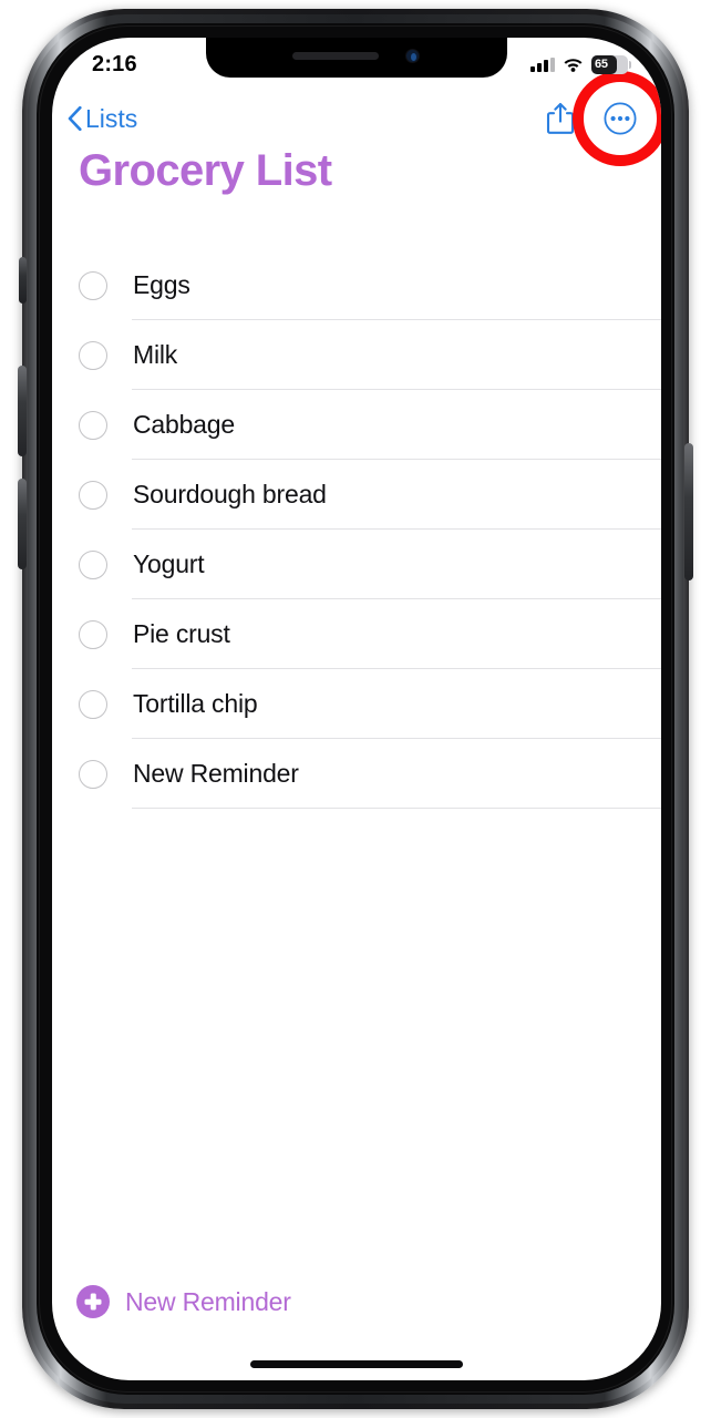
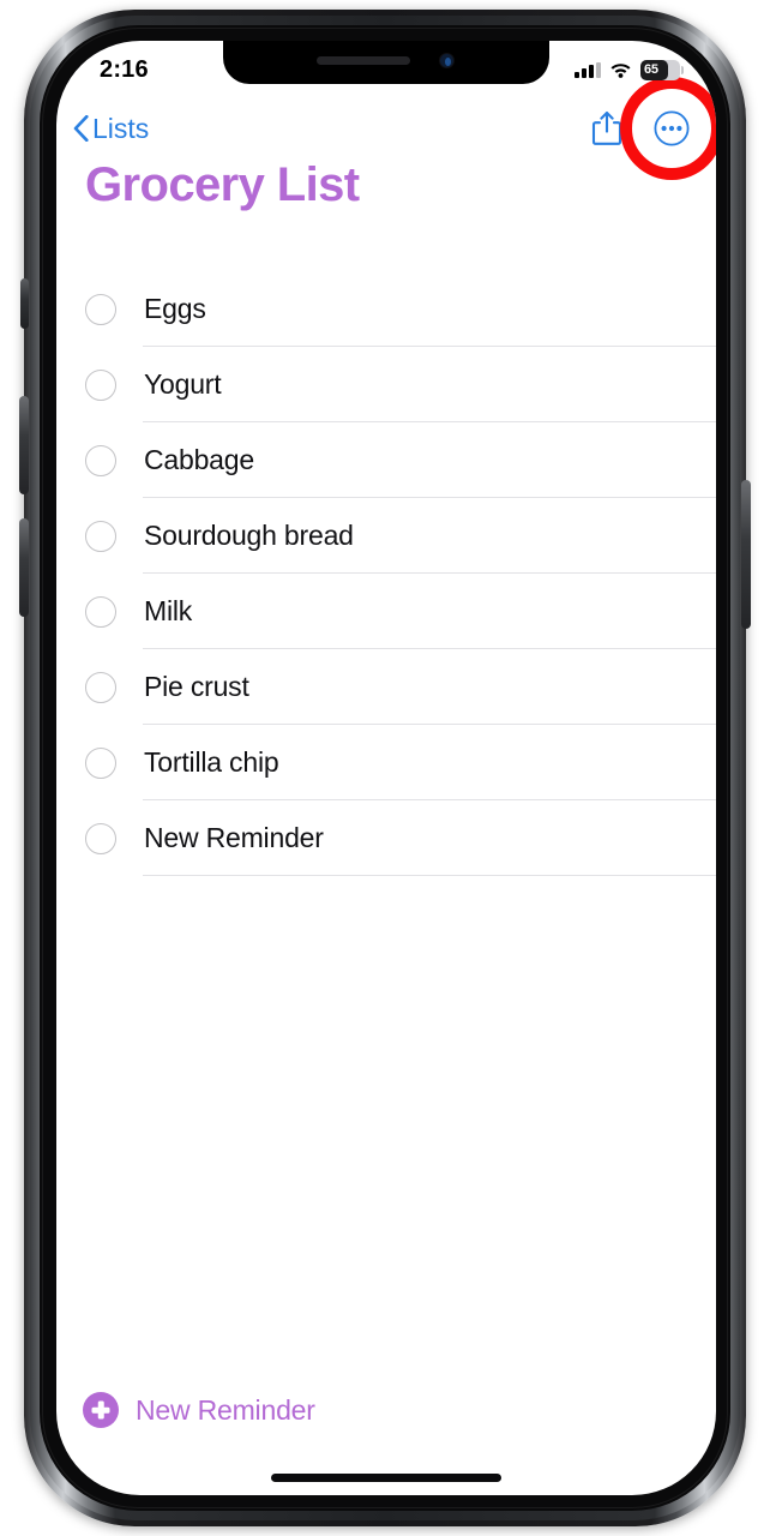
  2:16
  65
  Lists
  Grocery List
  Eggs
- Milk
+ Yogurt
  Cabbage
  Sourdough bread
- Yogurt
+ Milk
  Pie crust
  Tortilla chip
  New Reminder
  New Reminder
